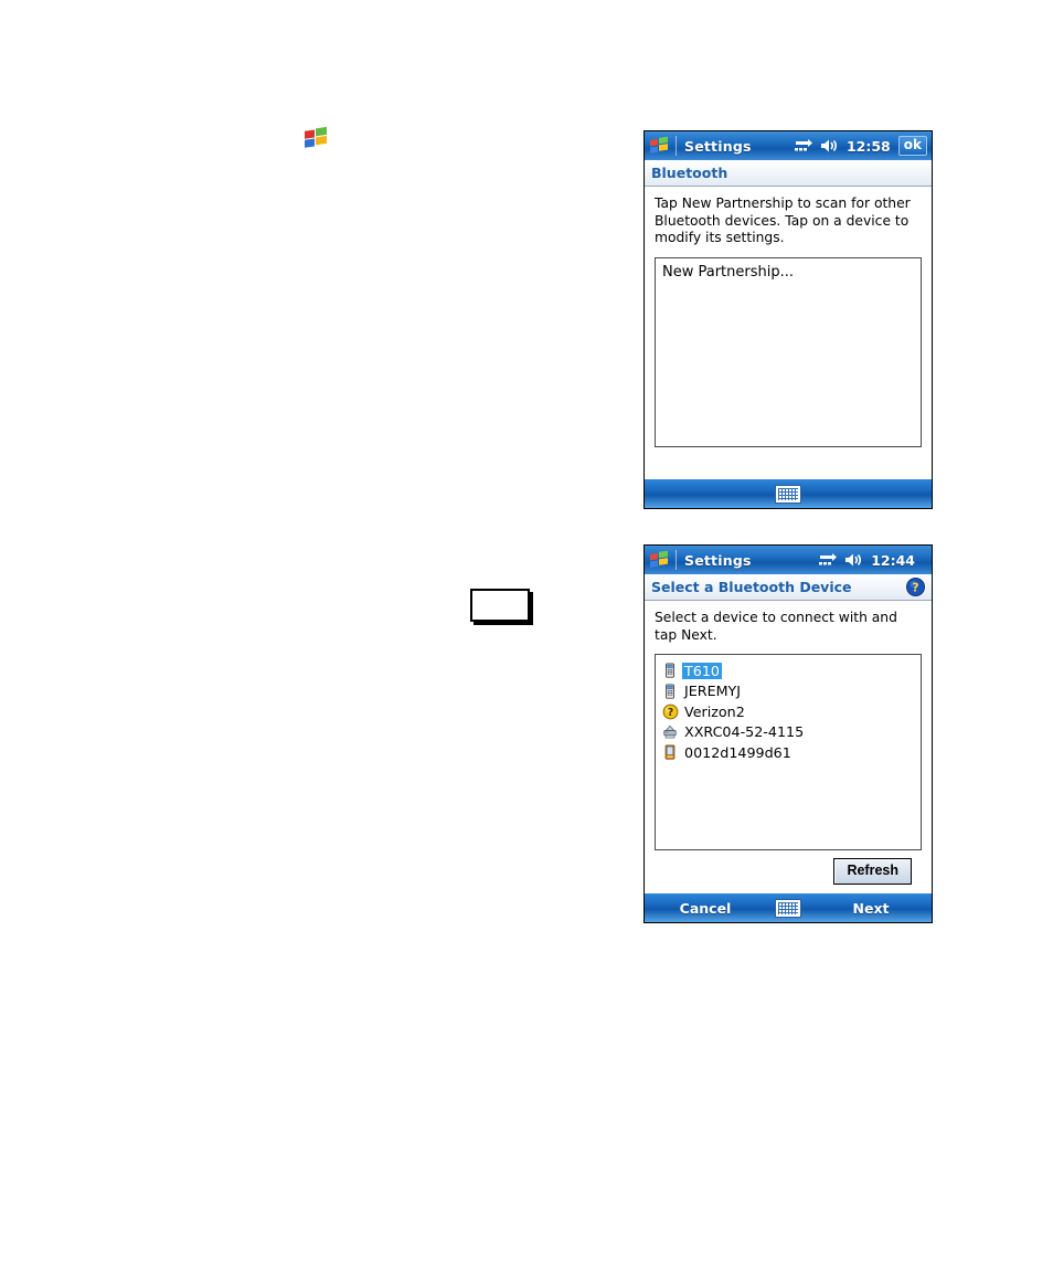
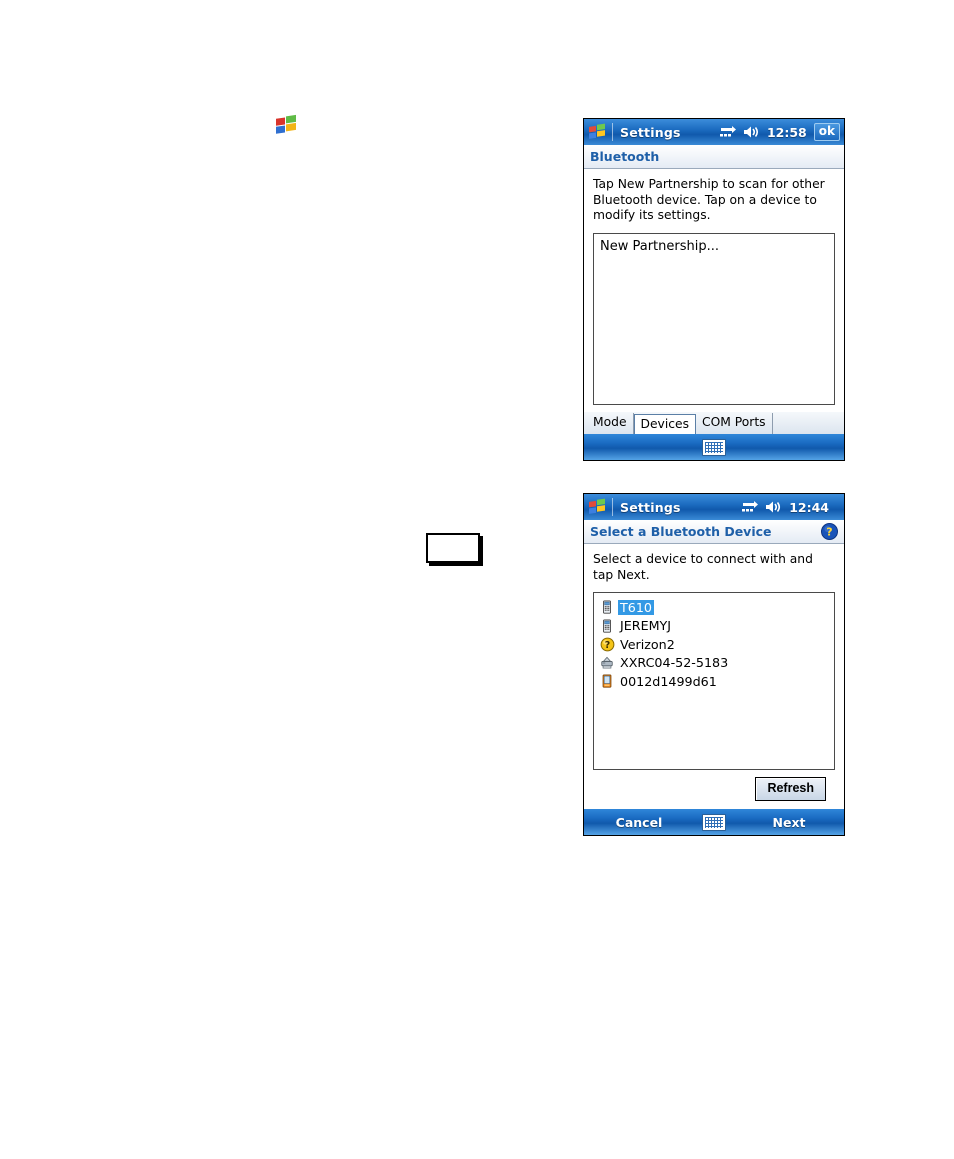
  Settings
  12:58
  ok
  Bluetooth
- Tap New Partnership to scan for other Bluetooth devices. Tap on a device to modify its settings.
+ Tap New Partnership to scan for other Bluetooth device. Tap on a device to modify its settings.
  New Partnership...
+ Mode
+ Devices
+ COM Ports
  Settings
  12:44
  Select a Bluetooth Device
  ?
  Select a device to connect with and tap Next.
  T610
  JEREMYJ
  ?
  Verizon2
- XXRC04-52-4115
+ XXRC04-52-5183
  0012d1499d61
  Refresh
  Cancel
  Next
